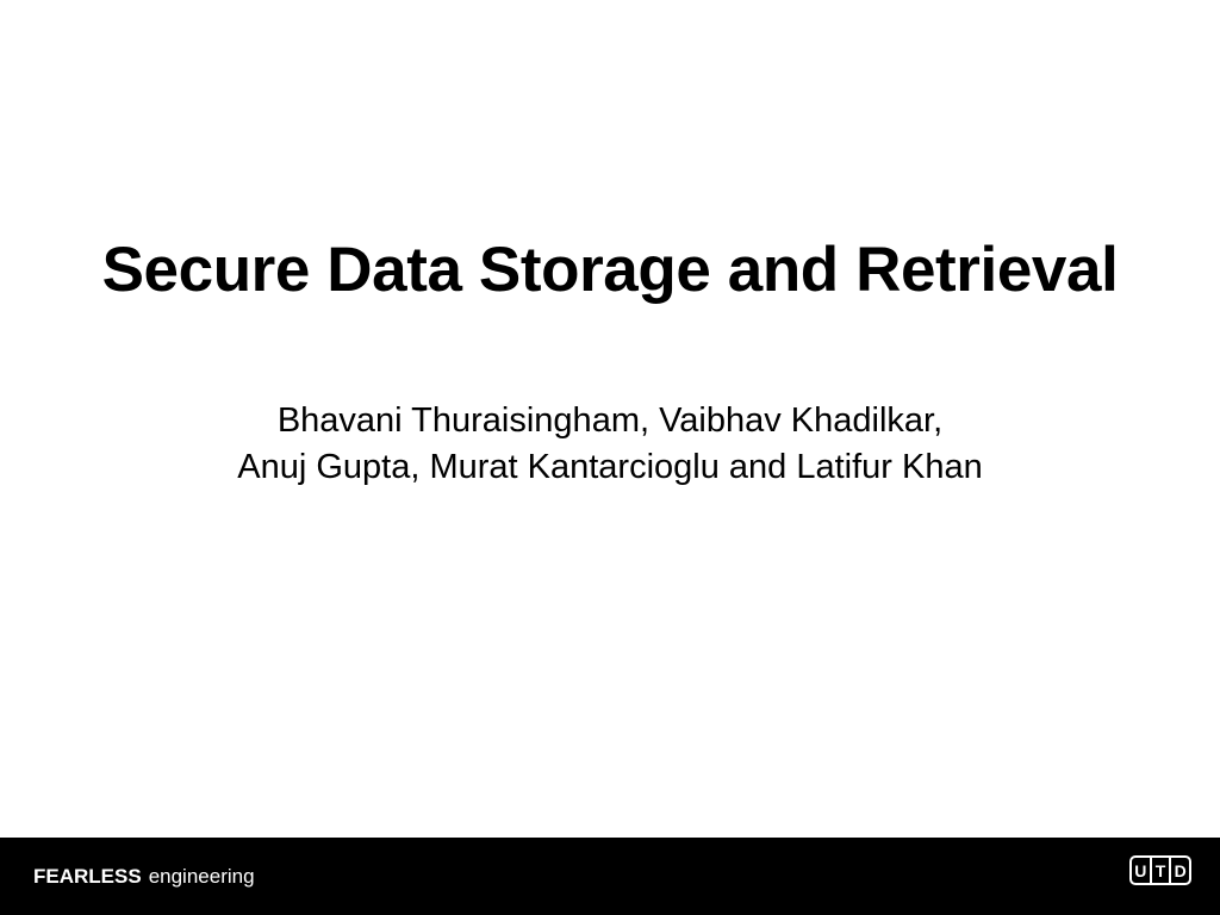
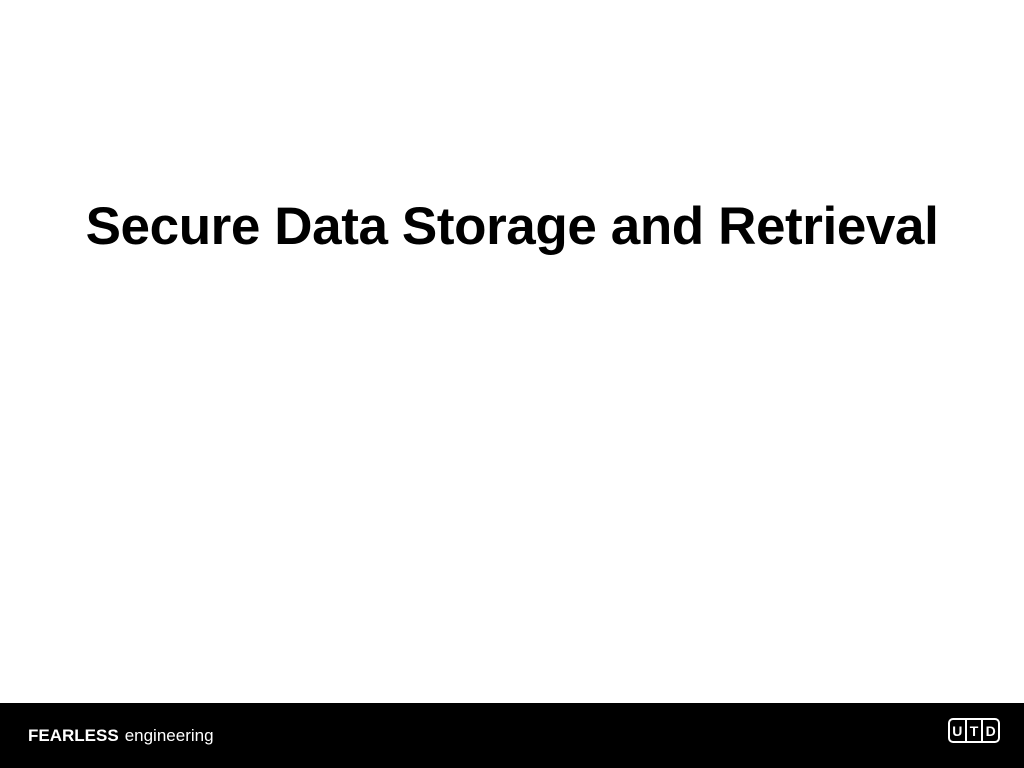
  Secure Data Storage and Retrieval
- Bhavani Thuraisingham, Vaibhav Khadilkar,
- Anuj Gupta, Murat Kantarcioglu and Latifur Khan
  FEARLESS
  engineering
  U
  T
  D
